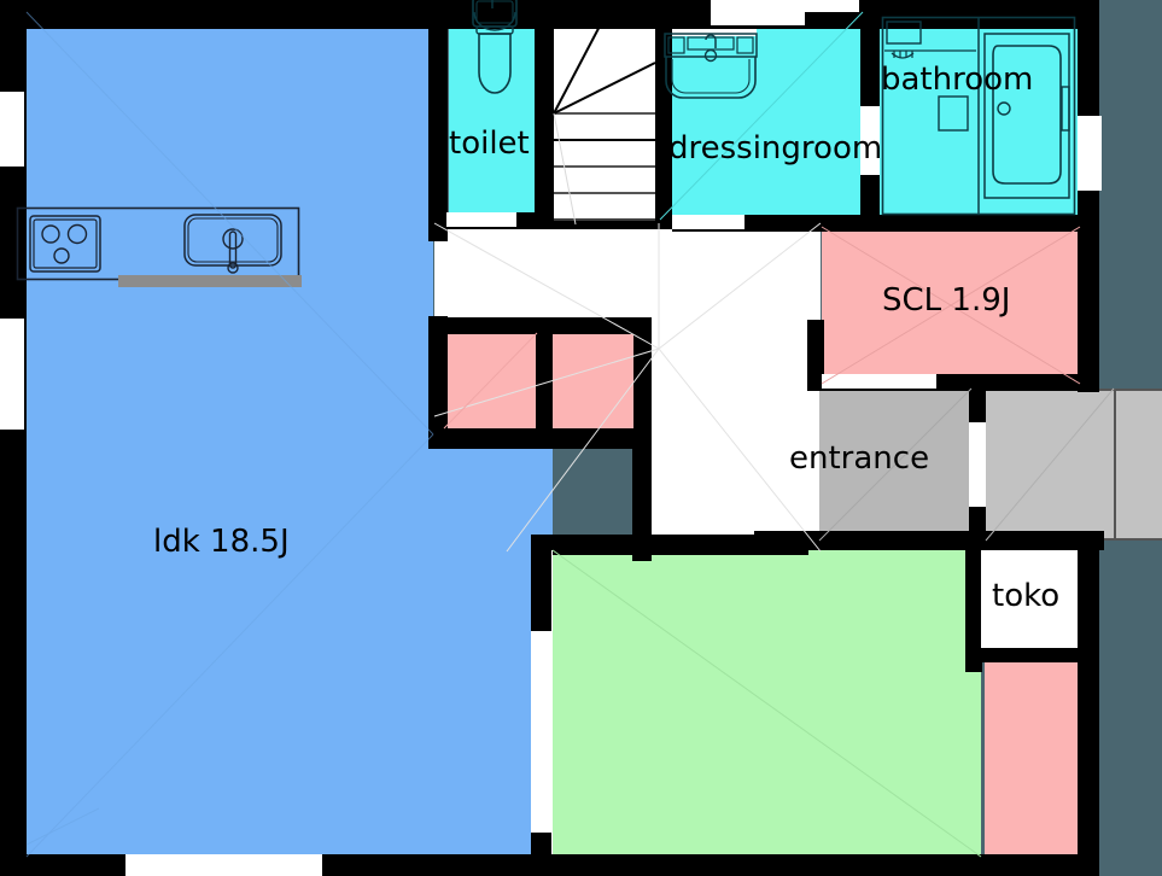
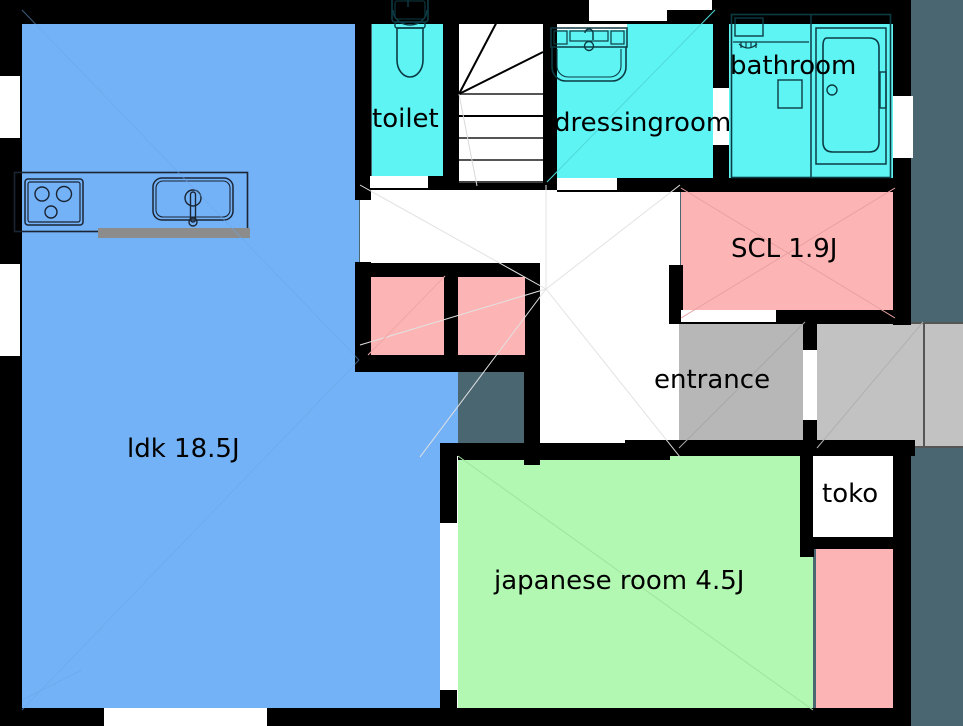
  ldk 18.5J
  toilet
  dressingroom
  bathroom
  SCL 1.9J
  entrance
+ japanese room 4.5J
  toko
